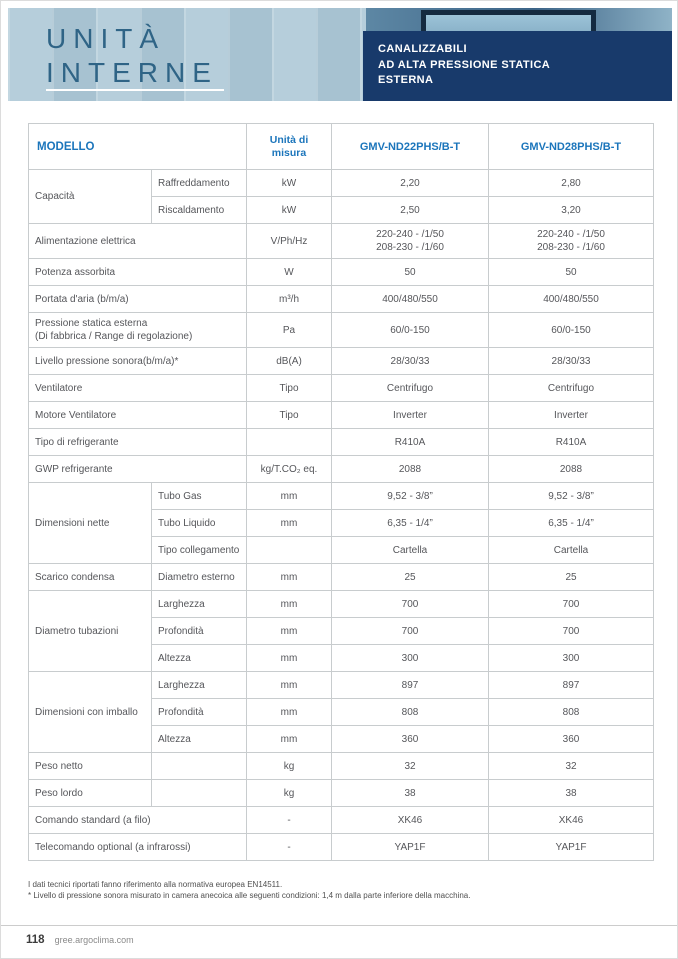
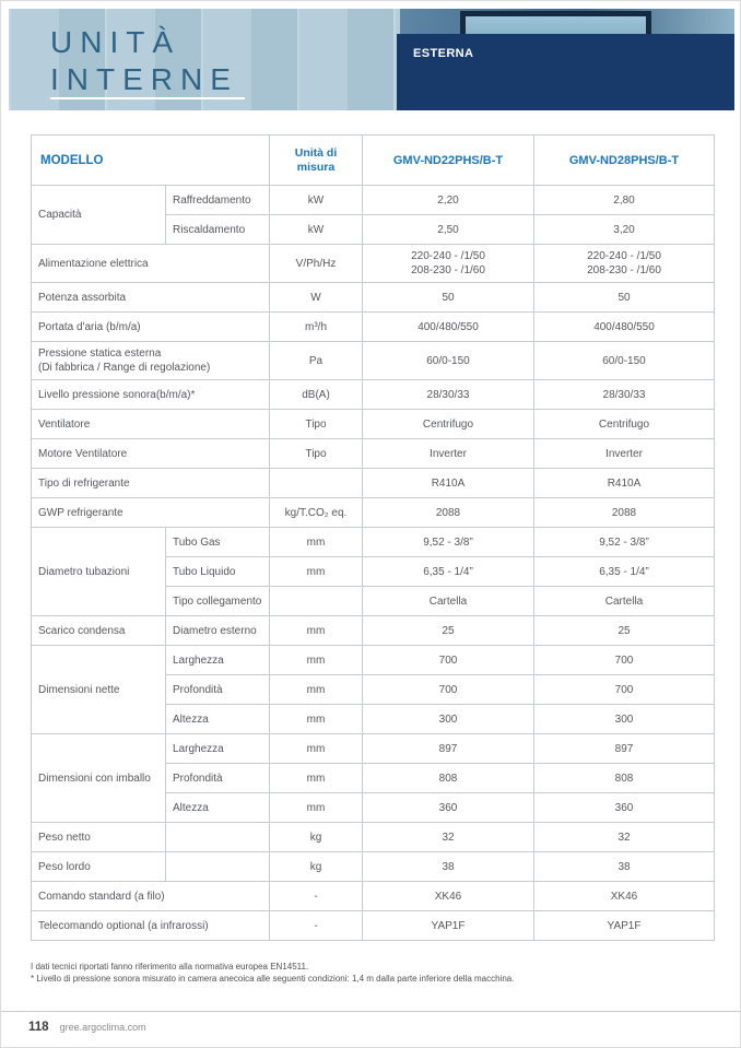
  UNITÀ
  INTERNE
- CANALIZZABILI
- AD ALTA PRESSIONE STATICA
  ESTERNA
  MODELLO	Unità di misura	GMV-ND22PHS/B-T	GMV-ND28PHS/B-T
  Capacità	Raffreddamento	kW	2,20	2,80
  Riscaldamento	kW	2,50	3,20
  Alimentazione elettrica	V/Ph/Hz	220-240 - /1/50 208-230 - /1/60	220-240 - /1/50 208-230 - /1/60
  Potenza assorbita	W	50	50
  Portata d'aria (b/m/a)	m³/h	400/480/550	400/480/550
  Pressione statica esterna (Di fabbrica / Range di regolazione)	Pa	60/0-150	60/0-150
  Livello pressione sonora(b/m/a)*	dB(A)	28/30/33	28/30/33
  Ventilatore	Tipo	Centrifugo	Centrifugo
  Motore Ventilatore	Tipo	Inverter	Inverter
  Tipo di refrigerante		R410A	R410A
  GWP refrigerante	kg/T.CO₂ eq.	2088	2088
- Dimensioni nette	Tubo Gas	mm	9,52 - 3/8”	9,52 - 3/8”
+ Diametro tubazioni	Tubo Gas	mm	9,52 - 3/8”	9,52 - 3/8”
  Tubo Liquido	mm	6,35 - 1/4”	6,35 - 1/4”
  Tipo collegamento		Cartella	Cartella
  Scarico condensa	Diametro esterno	mm	25	25
- Diametro tubazioni	Larghezza	mm	700	700
+ Dimensioni nette	Larghezza	mm	700	700
  Profondità	mm	700	700
  Altezza	mm	300	300
  Dimensioni con imballo	Larghezza	mm	897	897
  Profondità	mm	808	808
  Altezza	mm	360	360
  Peso netto		kg	32	32
  Peso lordo		kg	38	38
  Comando standard (a filo)	-	XK46	XK46
  Telecomando optional (a infrarossi)	-	YAP1F	YAP1F
  I dati tecnici riportati fanno riferimento alla normativa europea EN14511.
  * Livello di pressione sonora misurato in camera anecoica alle seguenti condizioni: 1,4 m dalla parte inferiore della macchina.
  118
  gree.argoclima.com
